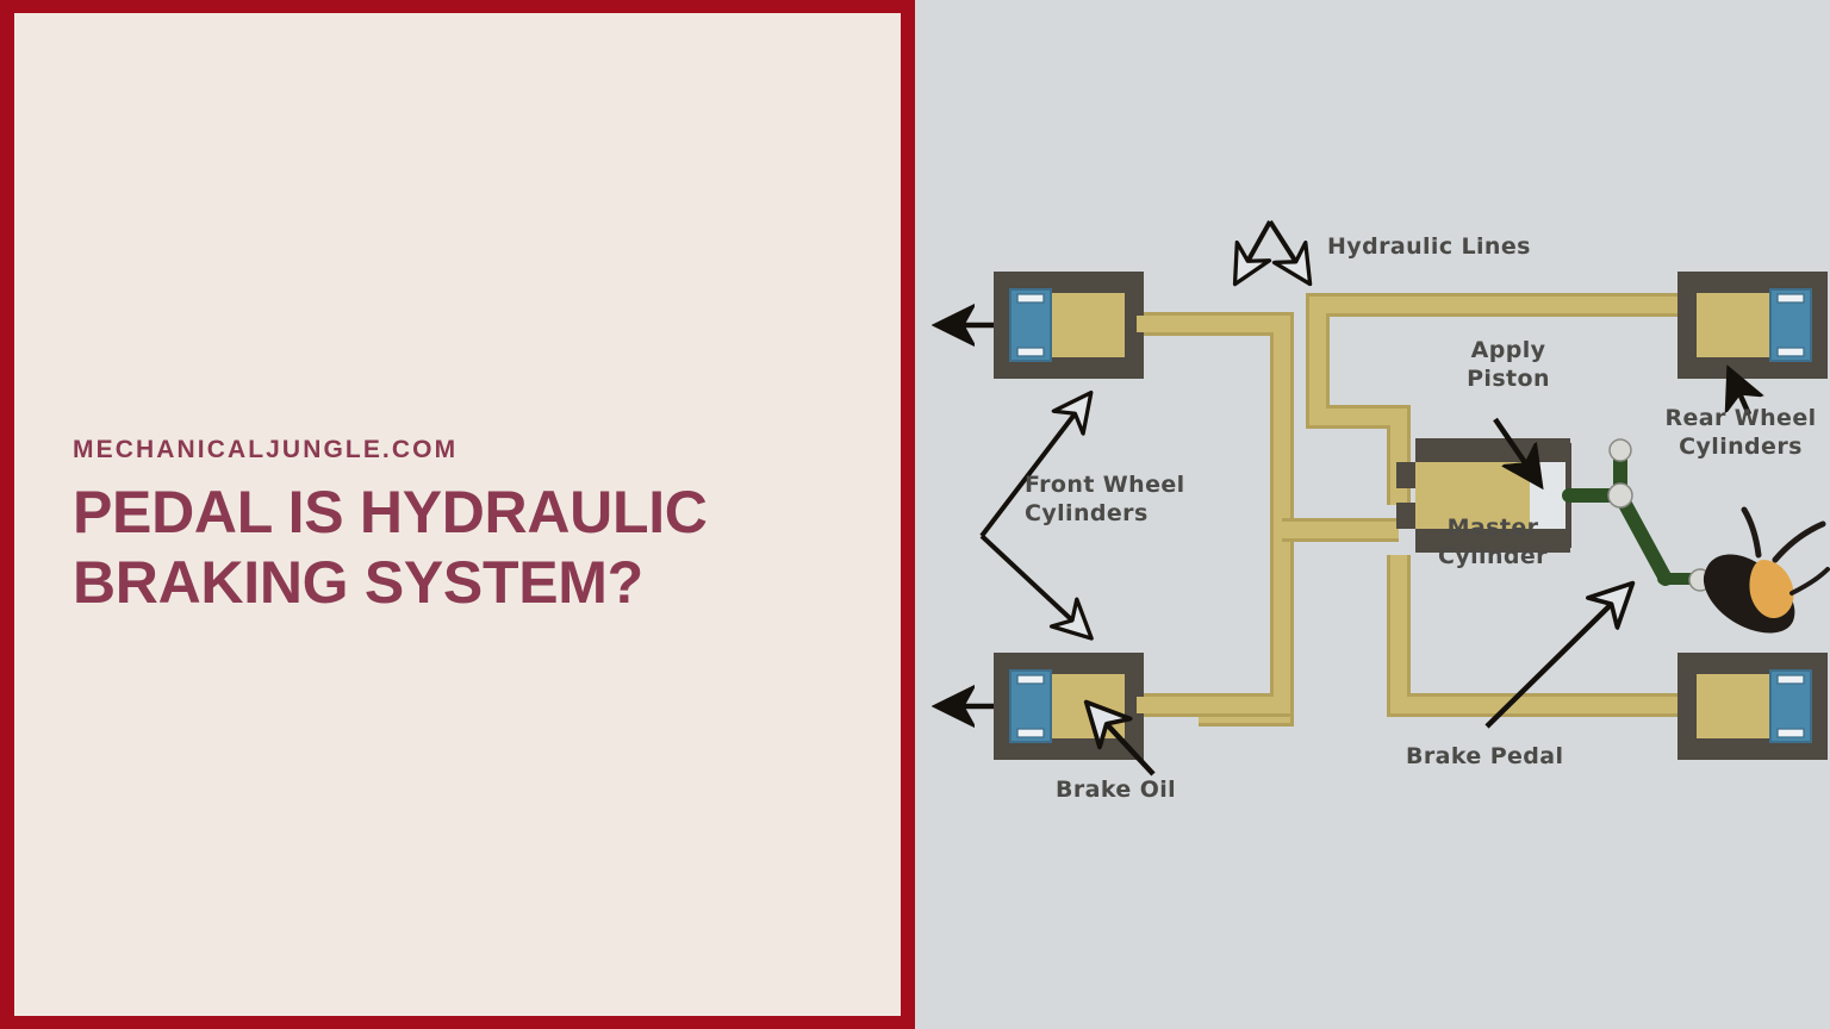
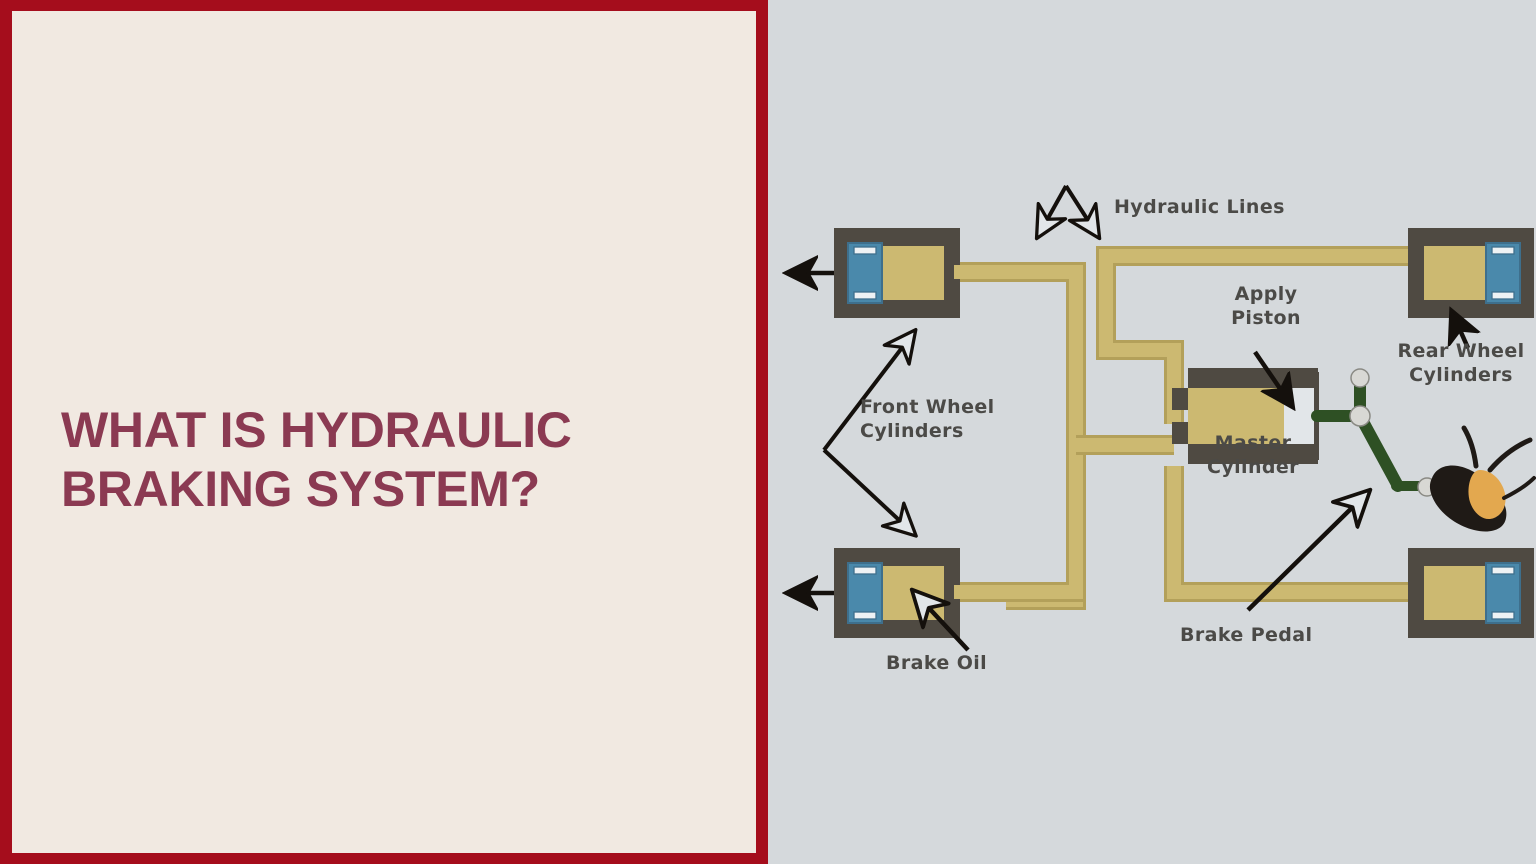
- MECHANICALJUNGLE.COM
- PEDAL IS HYDRAULIC BRAKING SYSTEM?
+ WHAT IS HYDRAULIC BRAKING SYSTEM?
  Hydraulic Lines
  Front Wheel
  Cylinders
  Apply
  Piston
  Rear Wheel
  Cylinders
  Master
  Cylinder
  Brake Pedal
  Brake Oil
